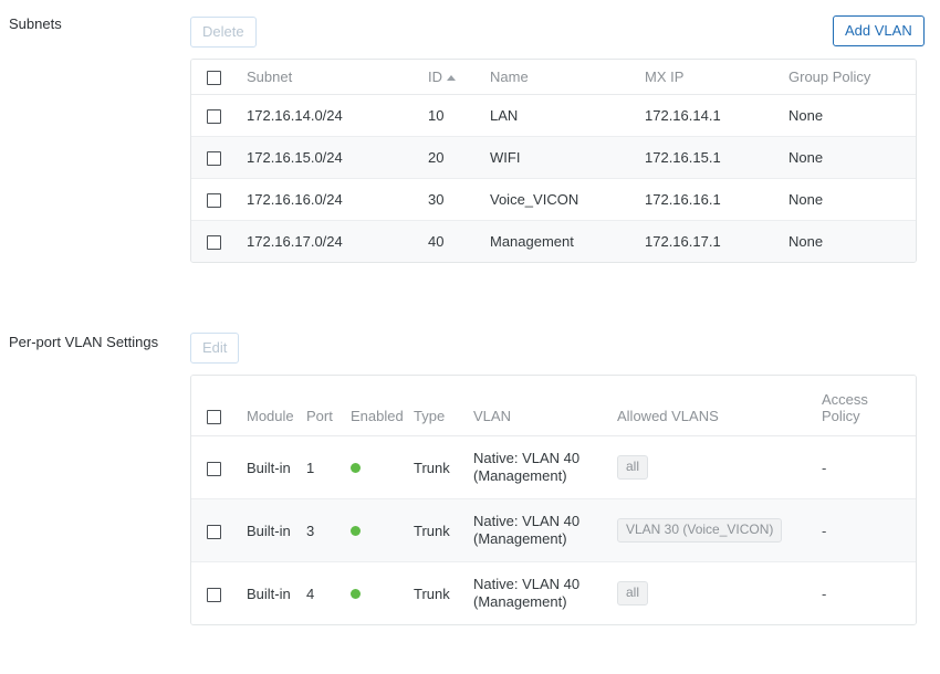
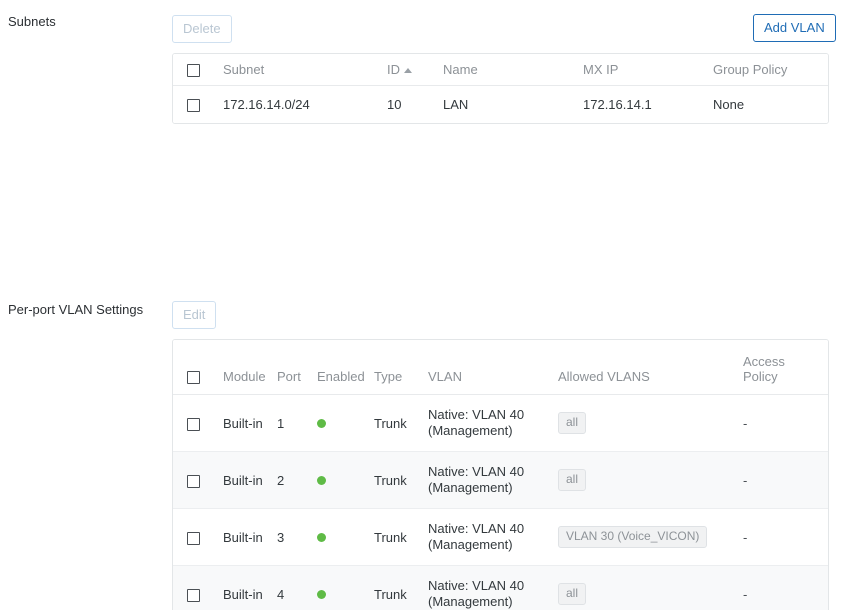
  Subnets
  Delete
  Add VLAN
  	Subnet	ID	Name	MX IP	Group Policy
  	172.16.14.0/24	10	LAN	172.16.14.1	None
- 	172.16.15.0/24	20	WIFI	172.16.15.1	None
- 	172.16.16.0/24	30	Voice_VICON	172.16.16.1	None
- 	172.16.17.0/24	40	Management	172.16.17.1	None
  Per-port VLAN Settings
  Edit
  	Module	Port	Enabled	Type	VLAN	Allowed VLANS	Access Policy
  	Built-in	1		Trunk	Native: VLAN 40(Management)	all	-
+ 	Built-in	2		Trunk	Native: VLAN 40(Management)	all	-
  	Built-in	3		Trunk	Native: VLAN 40(Management)	VLAN 30 (Voice_VICON)	-
  	Built-in	4		Trunk	Native: VLAN 40(Management)	all	-
